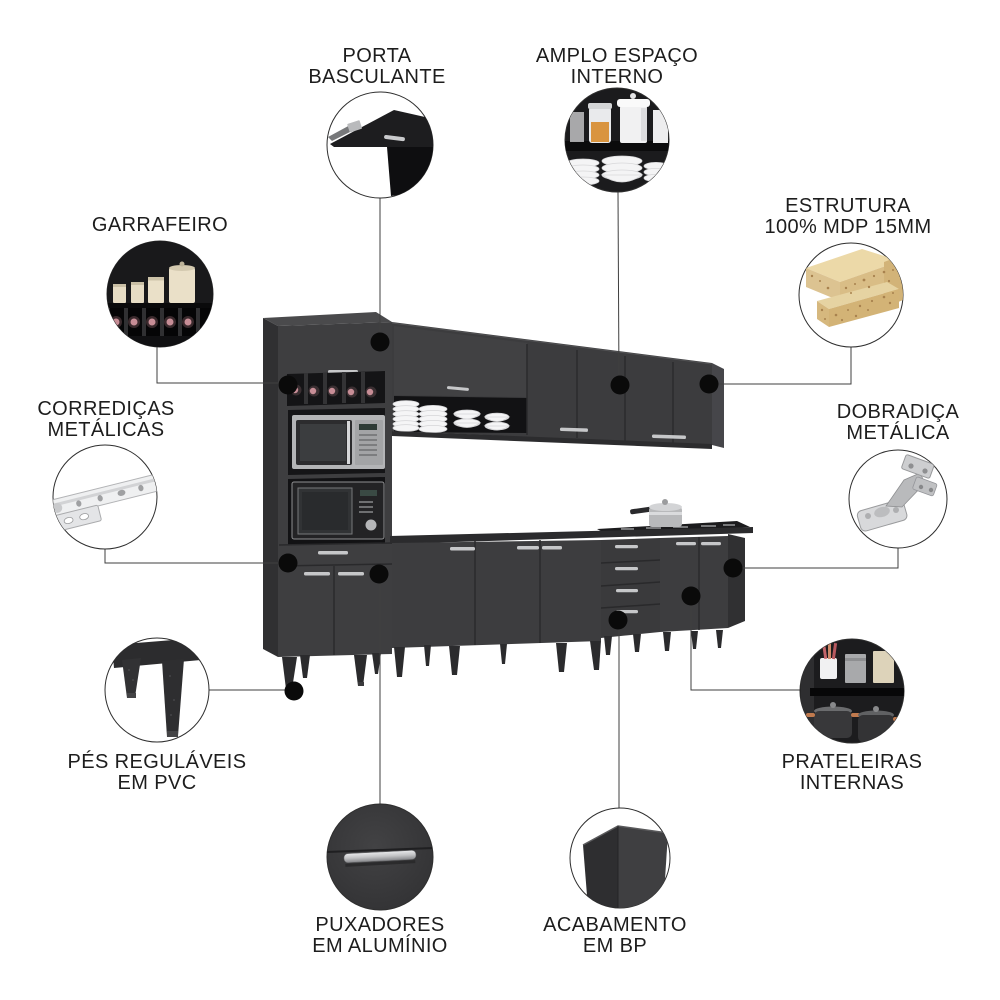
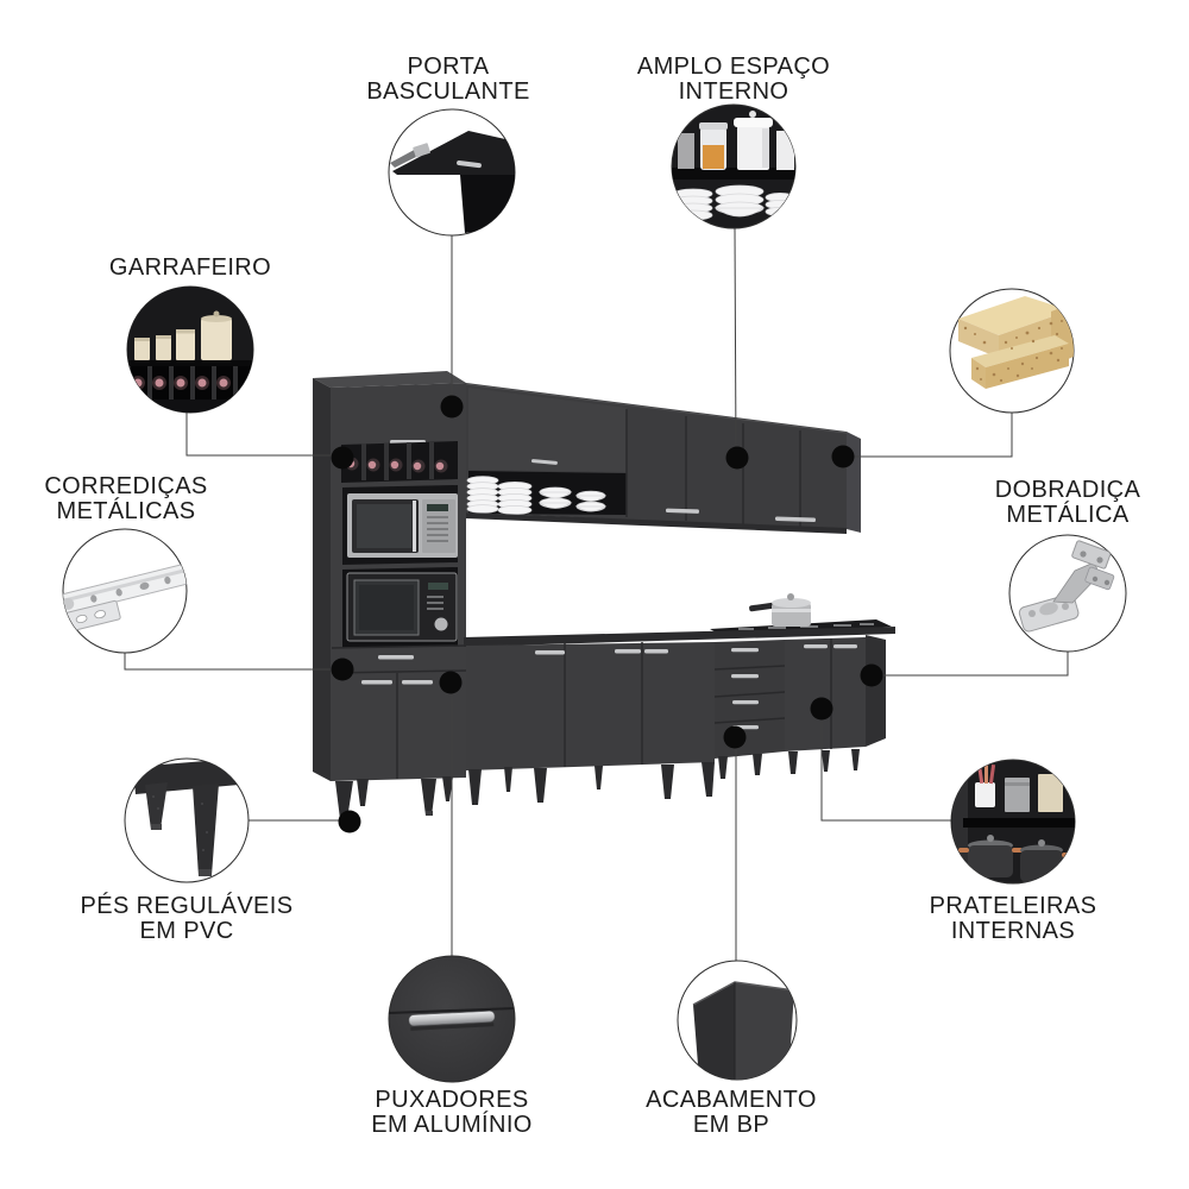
  PORTA
  BASCULANTE
  AMPLO ESPAÇO
  INTERNO
  GARRAFEIRO
- ESTRUTURA
- 100% MDP 15MM
  CORREDIÇAS
  METÁLICAS
  DOBRADIÇA
  METÁLICA
  PÉS REGULÁVEIS
  EM PVC
  PRATELEIRAS
  INTERNAS
  PUXADORES
  EM ALUMÍNIO
  ACABAMENTO
  EM BP
